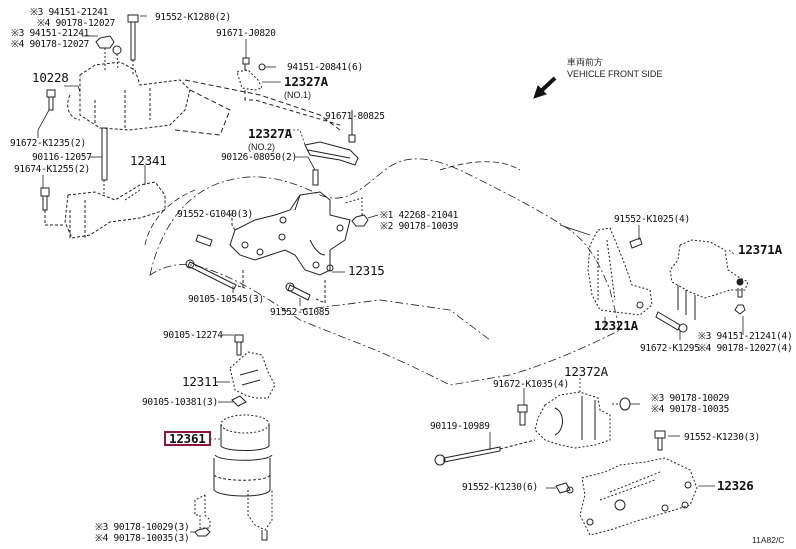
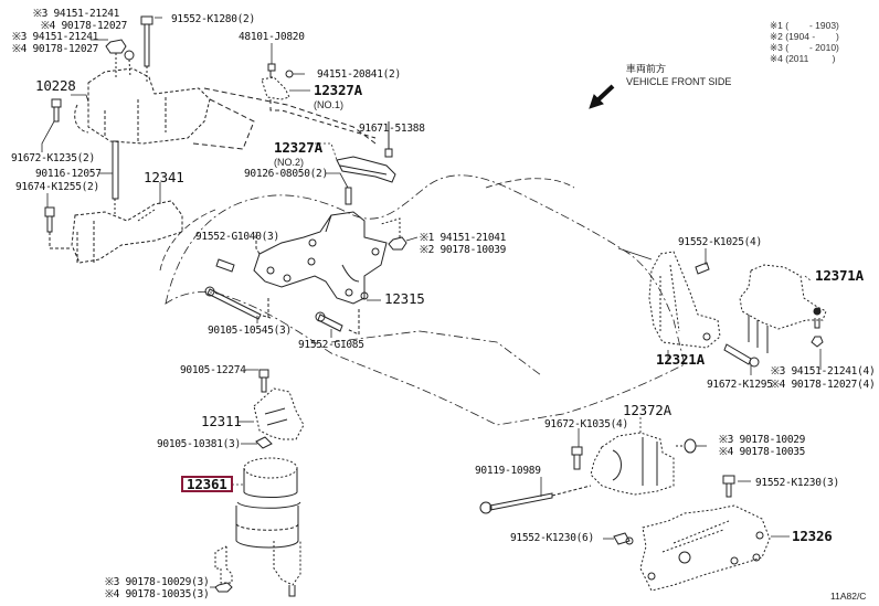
  ※3 94151-21241
  ※4 90178-12027
  ※3 94151-21241
  ※4 90178-12027
  91552-K1280(2)
- 91671-J0820
+ 48101-J0820
- 94151-20841(6)
+ 94151-20841(2)
- 91671-80825
+ 91671-51388
  91672-K1235(2)
  90116-12057
  91674-K1255(2)
  90126-08050(2)
  91552-G1040(3)
- ※1 42268-21041
+ ※1 94151-21041
  ※2 90178-10039
  90105-10545(3)
  91552-G1085
  91552-K1025(4)
  ※3 94151-21241(4)
  ※4 90178-12027(4)
  91672-K1295
  90105-12274
  90105-10381(3)
  ※3 90178-10029(3)
  ※4 90178-10035(3)
  91672-K1035(4)
  ※3 90178-10029
  ※4 90178-10035
  90119-10989
  91552-K1230(3)
  91552-K1230(6)
  10228
  12341
  12327A
  (NO.1)
  12327A
  (NO.2)
  12315
  12311
  12361
  12321A
  12371A
  12372A
  12326
  車両前方
  VEHICLE FRONT SIDE
+ ※1 ( - 1903)
+ ※2 (1904 - )
+ ※3 ( - 2010)
+ ※4 (2011 )
  11A82/C
